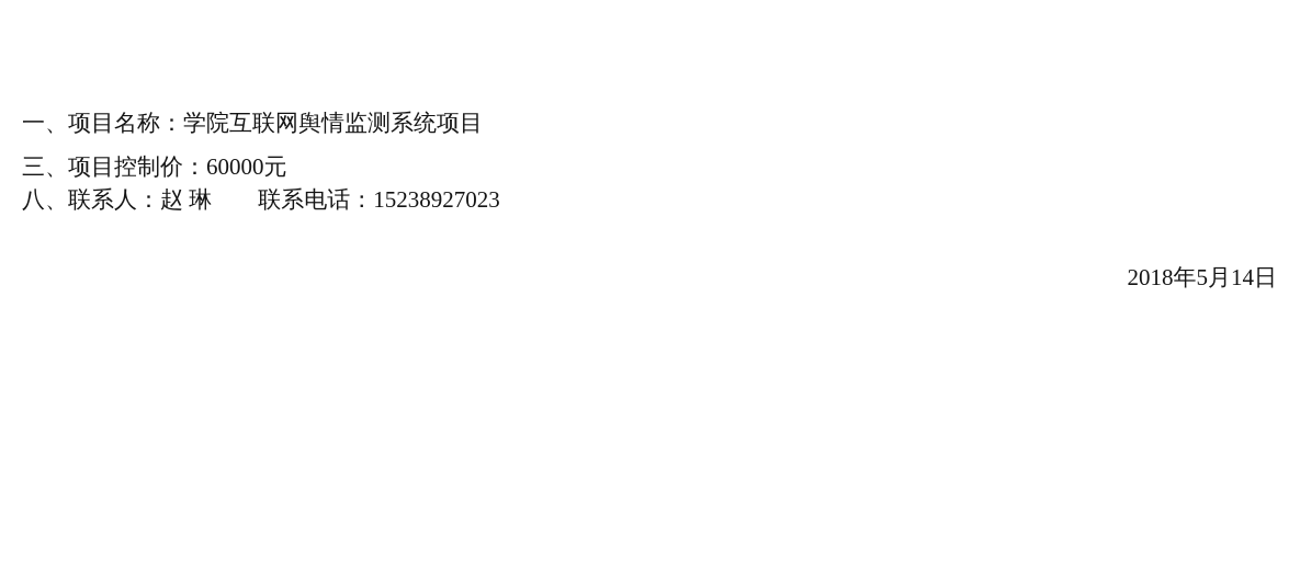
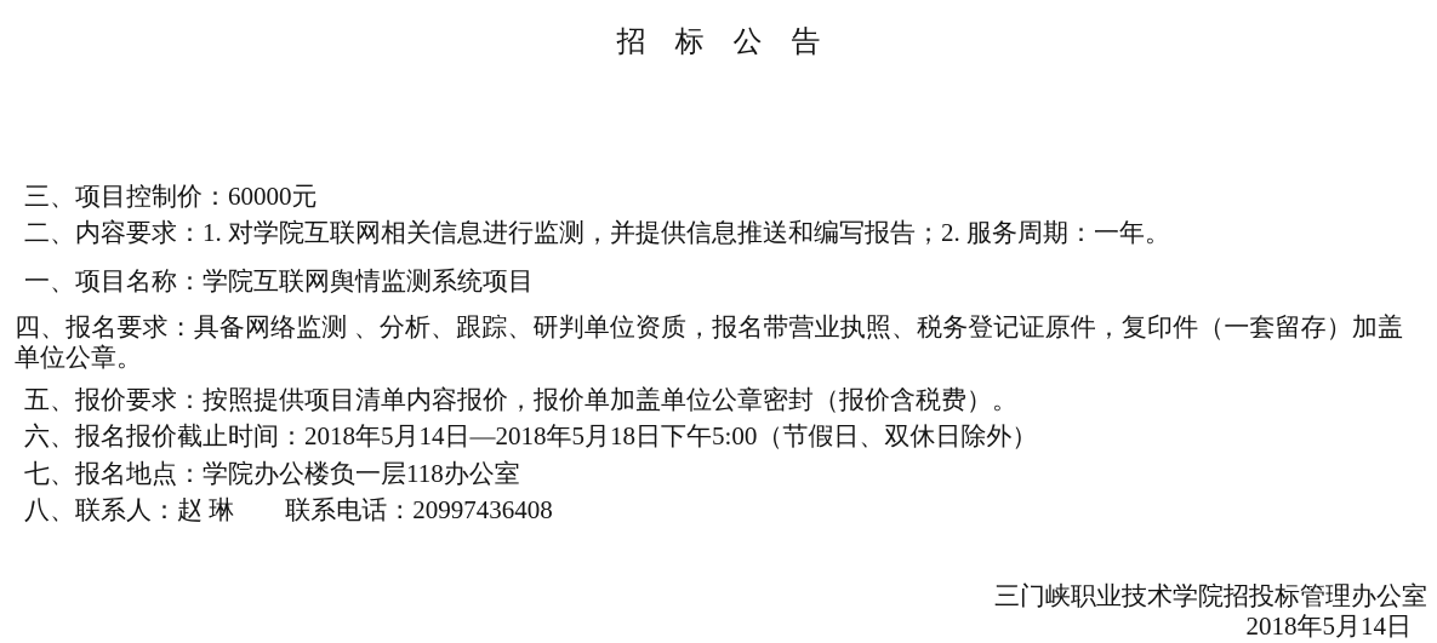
+ 招 标 公 告
- 一、项目名称：学院互联网舆情监测系统项目
+ 三、项目控制价：60000元
+ 二、内容要求：1. 对学院互联网相关信息进行监测，并提供信息推送和编写报告；2. 服务周期：一年。
- 三、项目控制价：60000元
+ 一、项目名称：学院互联网舆情监测系统项目
+ 四、报名要求：具备网络监测 、分析、跟踪、研判单位资质，报名带营业执照、税务登记证原件，复印件（一套留存）加盖单位公章。
+ 五、报价要求：按照提供项目清单内容报价，报价单加盖单位公章密封（报价含税费）。
+ 六、报名报价截止时间：2018年5月14日—2018年5月18日下午5:00（节假日、双休日除外）
+ 七、报名地点：学院办公楼负一层118办公室
- 八、联系人：赵 琳 联系电话：15238927023
+ 八、联系人：赵 琳 联系电话：20997436408
+ 三门峡职业技术学院招投标管理办公室
  2018年5月14日
